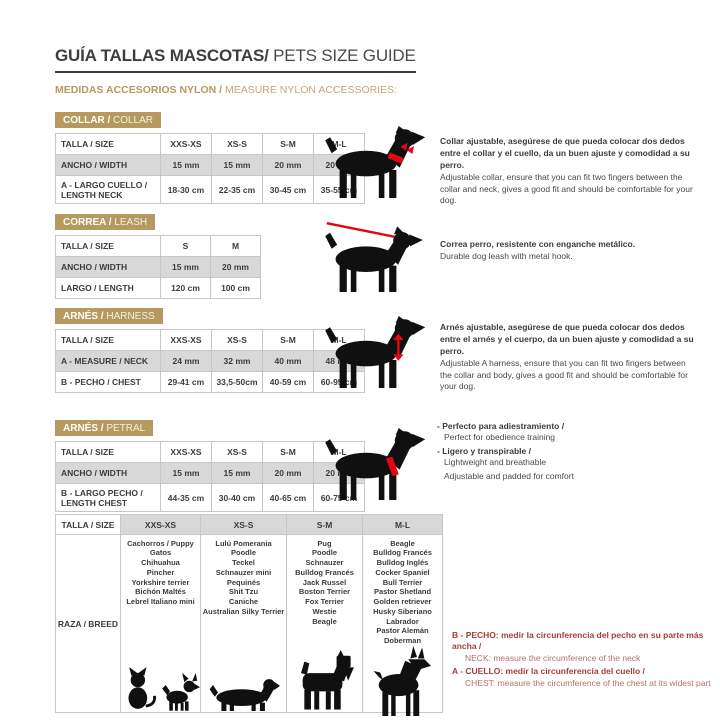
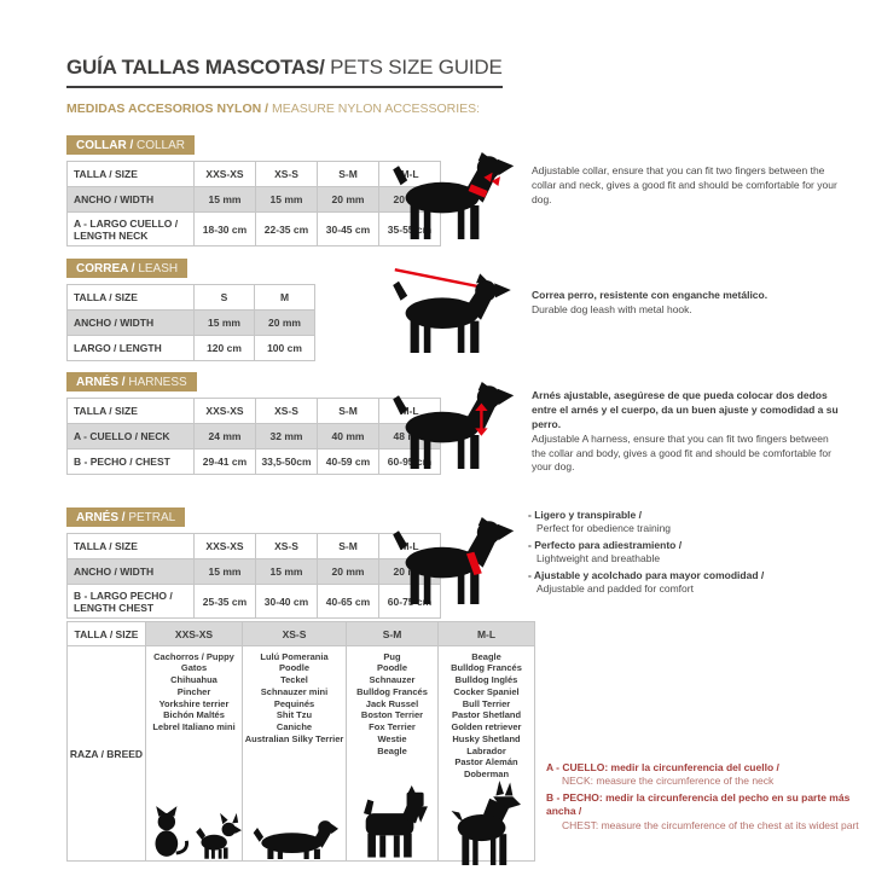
  GUÍA TALLAS MASCOTAS/ PETS SIZE GUIDE
  MEDIDAS ACCESORIOS NYLON / MEASURE NYLON ACCESSORIES:
  COLLAR / COLLAR
  TALLA / SIZE	XXS-XS	XS-S	S-M	M-L
  ANCHO / WIDTH	15 mm	15 mm	20 mm	20
  A - LARGO CUELLO / LENGTH NECK	18-30 cm	22-35 cm	30-45 cm	35-5 c
- Collar ajustable, asegúrese de que pueda colocar dos dedos entre el collar y el cuello, da un buen ajuste y comodidad a su perro.
  Adjustable collar, ensure that you can fit two fingers between the collar and neck, gives a good fit and should be comfortable for your dog.
  CORREA / LEASH
  TALLA / SIZE	S	M
  ANCHO / WIDTH	15 mm	20 mm
  LARGO / LENGTH	120 cm	100 cm
  Correa perro, resistente con enganche metálico.
  Durable dog leash with metal hook.
  ARNÉS / HARNESS
  TALLA / SIZE	XXS-XS	XS-S	S-M	-L
- A - MEASURE / NECK	24 mm	32 mm	40 mm	48
+ A - CUELLO / NECK	24 mm	32 mm	40 mm	48
  B - PECHO / CHEST	29-41 cm	33,5-50cm	40-59 cm	60-9 c
  Arnés ajustable, asegúrese de que pueda colocar dos dedos entre el arnés y el cuerpo, da un buen ajuste y comodidad a su perro.
  Adjustable A harness, ensure that you can fit two fingers between the collar and body, gives a good fit and should be comfortable for your dog.
  ARNÉS / PETRAL
  TALLA / SIZE	XXS-XS	XS-S	S-M	-L
  ANCHO / WIDTH	15 mm	15 mm	20 mm	20
- B - LARGO PECHO / LENGTH CHEST	44-35 cm	30-40 cm	40-65 cm	60-7 c
+ B - LARGO PECHO / LENGTH CHEST	25-35 cm	30-40 cm	40-65 cm	60-7 c
- - Perfecto para adiestramiento /
+ - Ligero y transpirable /
  Perfect for obedience training
- - Ligero y transpirable /
+ - Perfecto para adiestramiento /
  Lightweight and breathable
+ - Ajustable y acolchado para mayor comodidad /
  Adjustable and padded for comfort
  TALLA / SIZE	XXS-XS	XS-S	S-M	M-L
- RAZA / BREED	Cachorros / Puppy Gatos Chihuahua Pincher Yorkshire terrier Bichón Maltés Lebrel Italiano mini	Lulú Pomerania Poodle Teckel Schnauzer mini Pequinés Shit Tzu Caniche Australian Silky Terrier	Pug Poodle Schnauzer Bulldog Francés Jack Russel Boston Terrier Fox Terrier Westie Beagle	Beagle Bulldog Francés Bulldog Inglés Cocker Spaniel Bull Terrier Pastor Shetland Golden retriever Husky Siberiano Labrador Pastor Alemán Doberman
+ RAZA / BREED	Cachorros / Puppy Gatos Chihuahua Pincher Yorkshire terrier Bichón Maltés Lebrel Italiano mini	Lulú Pomerania Poodle Teckel Schnauzer mini Pequinés Shit Tzu Caniche Australian Silky Terrier	Pug Poodle Schnauzer Bulldog Francés Jack Russel Boston Terrier Fox Terrier Westie Beagle	Beagle Bulldog Francés Bulldog Inglés Cocker Spaniel Bull Terrier Pastor Shetland Golden retriever Husky Shetland Labrador Pastor Alemán Doberman
- B - PECHO: medir la circunferencia del pecho en su parte más ancha /
+ A - CUELLO: medir la circunferencia del cuello /
  NECK: measure the circumference of the neck
- A - CUELLO: medir la circunferencia del cuello /
+ B - PECHO: medir la circunferencia del pecho en su parte más ancha /
  CHEST: measure the circumference of the chest at its widest part
